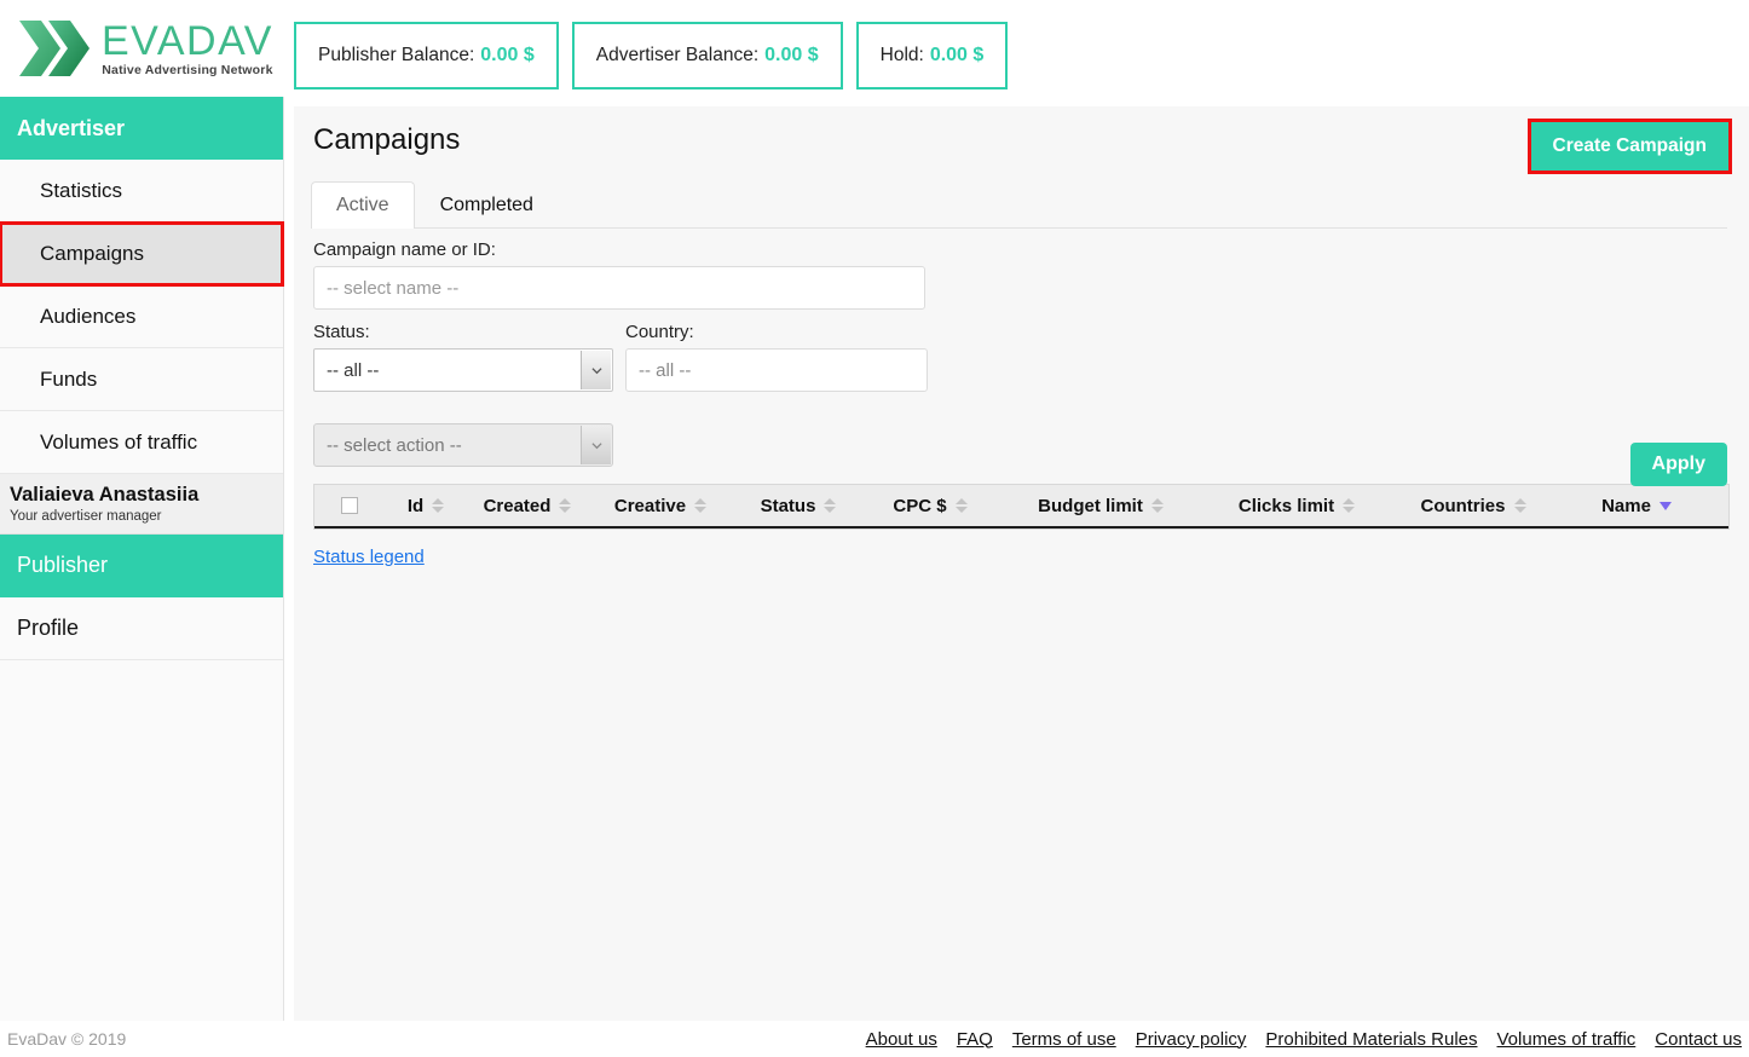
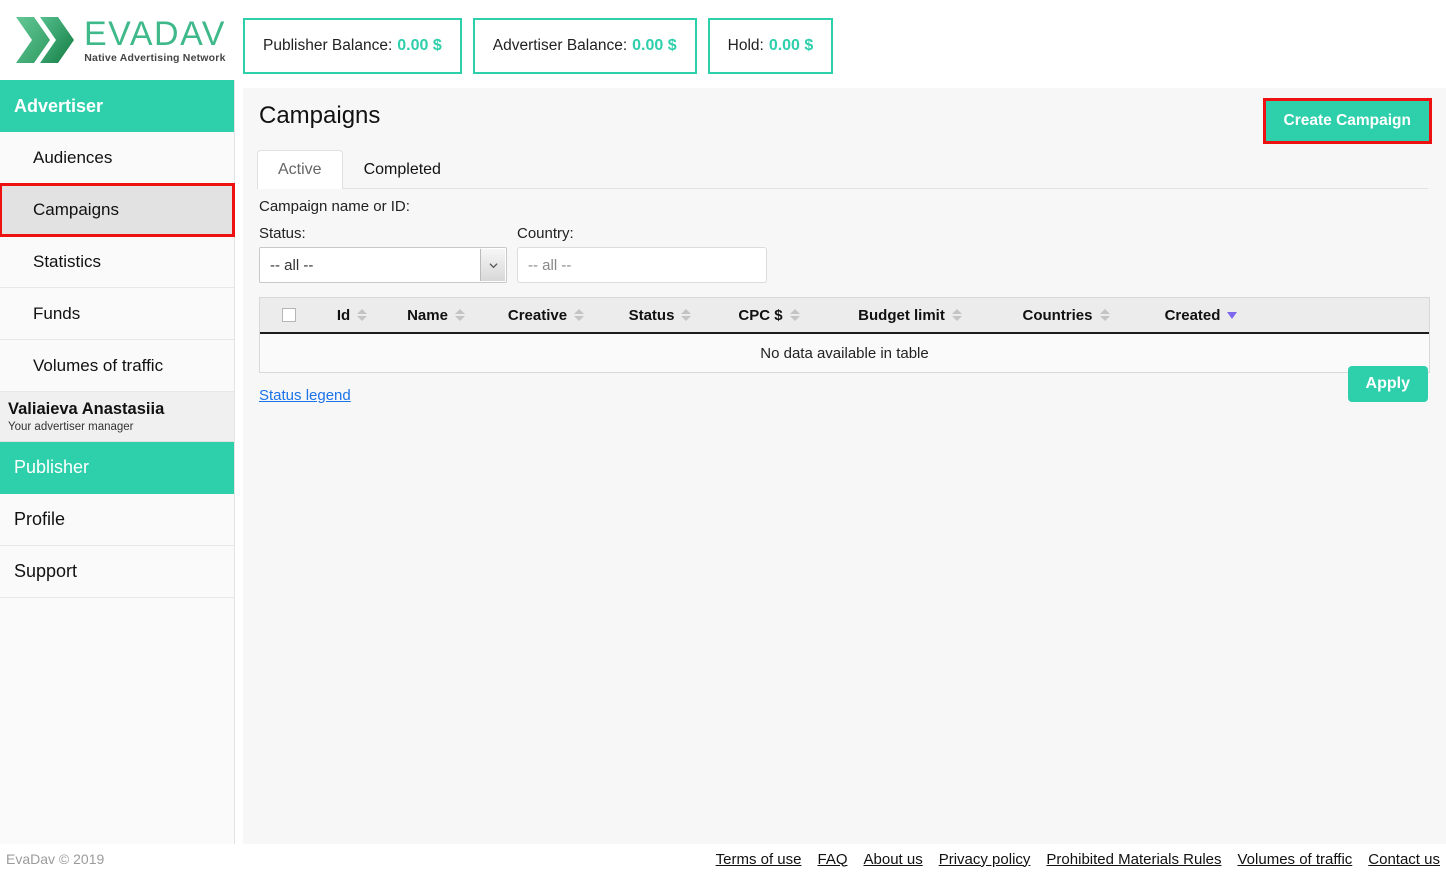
  EVADAV
  Native Advertising Network
  Publisher Balance:
  0.00 $
  Advertiser Balance:
  0.00 $
  Hold:
  0.00 $
  Advertiser
- Statistics
+ Audiences
  Campaigns
- Audiences
+ Statistics
  Funds
  Volumes of traffic
  Valiaieva Anastasiia
  Your advertiser manager
  Publisher
  Profile
+ Support
  Campaigns
  Create Campaign
  Active
  Completed
  Campaign name or ID:
- -- select name --
  Status:
  -- all --
  Country:
  -- all --
  Apply
- -- select action --
  Id
- Created
+ Name
  Creative
  Status
  CPC $
  Budget limit
- Clicks limit
  Countries
- Name
+ Created
+ No data available in table
  Status legend
  EvaDav © 2019
- About us
+ Terms of use
  FAQ
- Terms of use
+ About us
  Privacy policy
  Prohibited Materials Rules
  Volumes of traffic
  Contact us
